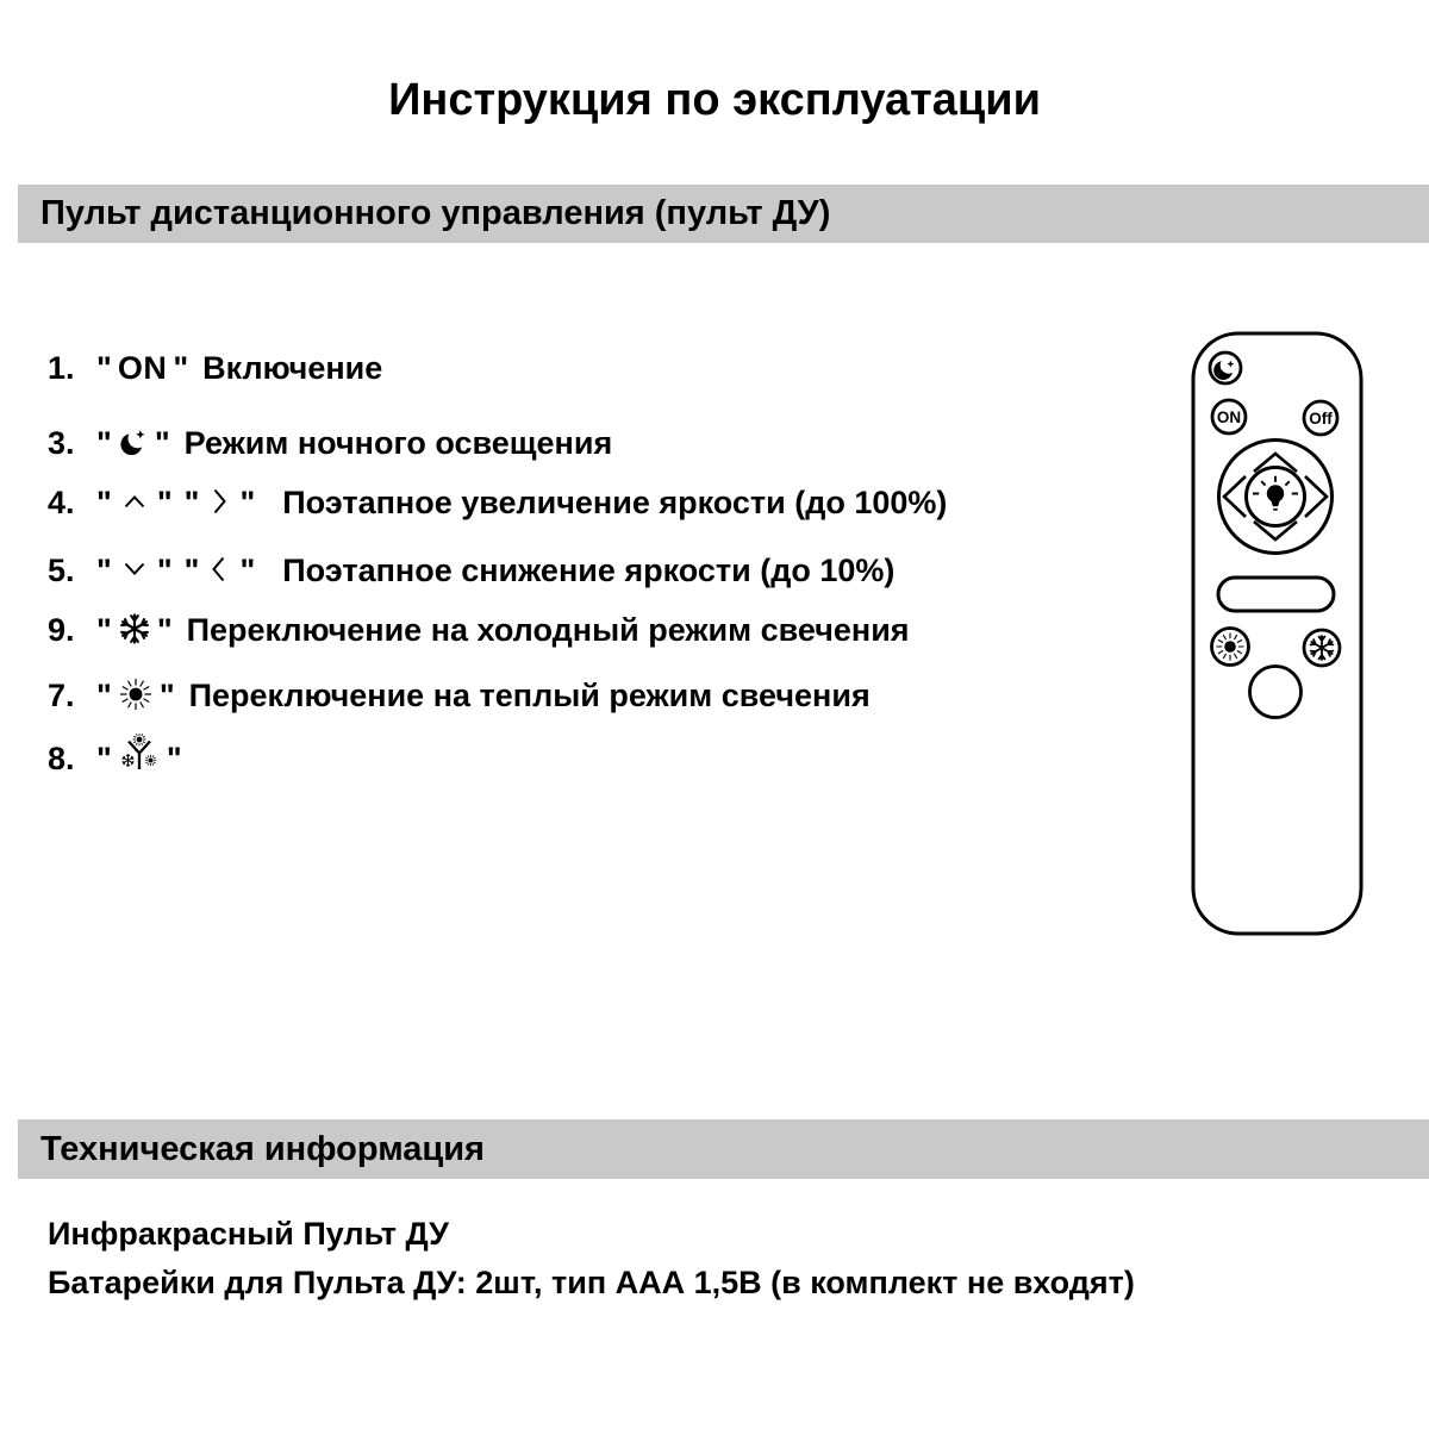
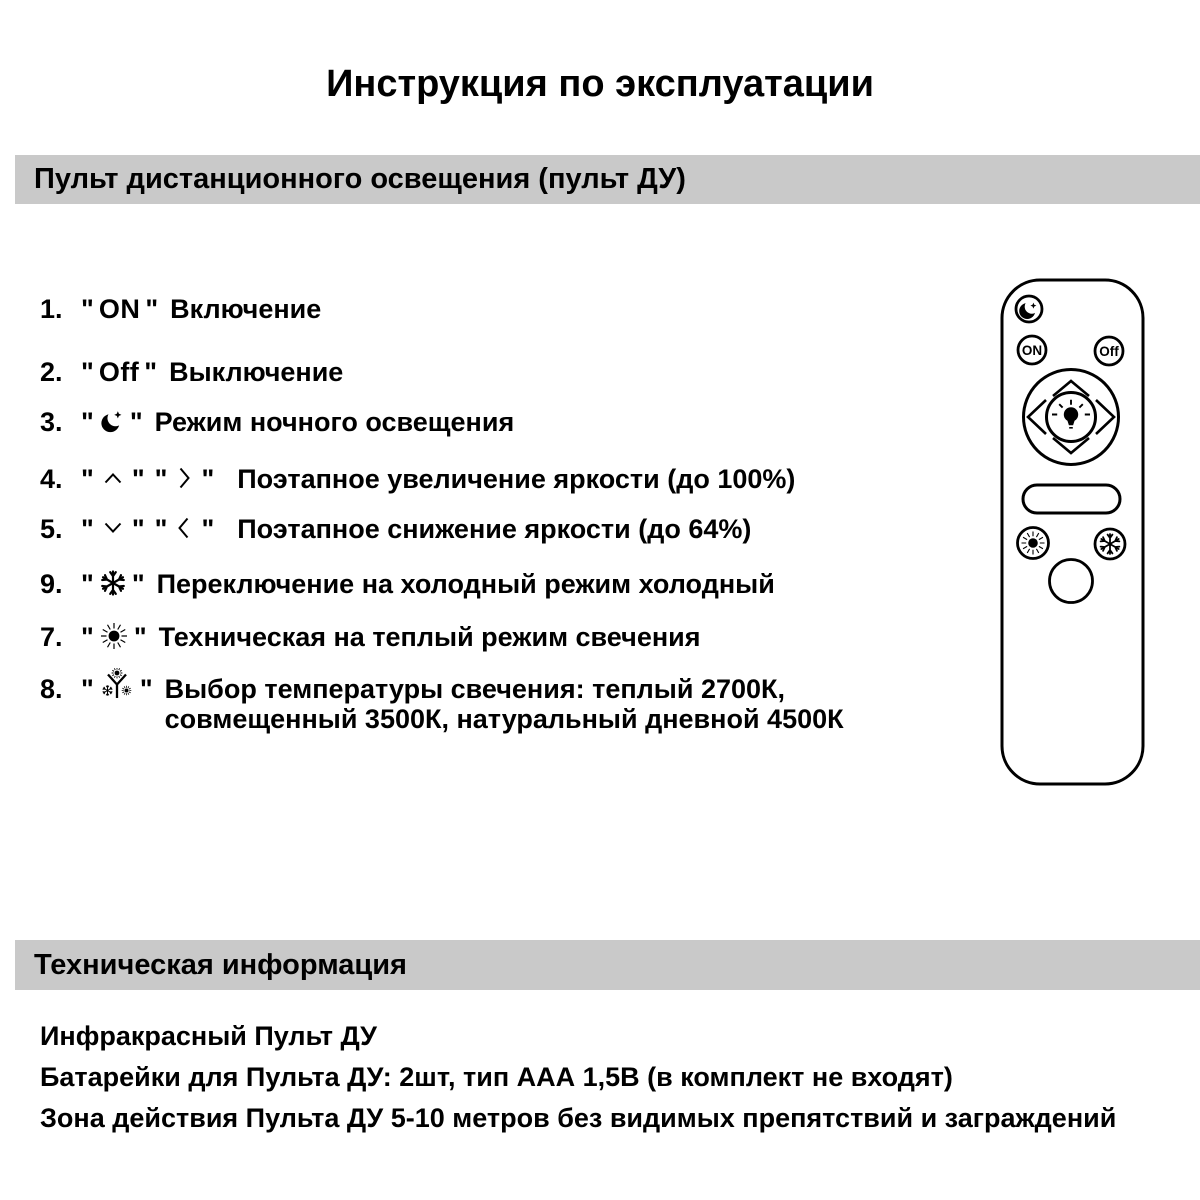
  Инструкция по эксплуатации
- Пульт дистанционного управления (пульт ДУ)
+ Пульт дистанционного освещения (пульт ДУ)
  1.
  " ON "
  Включение
+ 2.
+ " Off "
+ Выключение
  3.
  " "
  Режим ночного освещения
  4.
  " " " "
  Поэтапное увеличение яркости (до 100%)
  5.
  " " " "
- Поэтапное снижение яркости (до 10%)
+ Поэтапное снижение яркости (до 64%)
  9.
  " "
- Переключение на холодный режим свечения
+ Переключение на холодный режим холодный
  7.
  " "
- Переключение на теплый режим свечения
+ Техническая на теплый режим свечения
  8.
  " "
+ Выбор температуры свечения: теплый 2700К,
+ совмещенный 3500К, натуральный дневной 4500К
  ON
  Off
  Техническая информация
  Инфракрасный Пульт ДУ
  Батарейки для Пульта ДУ: 2шт, тип ААА 1,5В (в комплект не входят)
+ Зона действия Пульта ДУ 5-10 метров без видимых препятствий и заграждений
